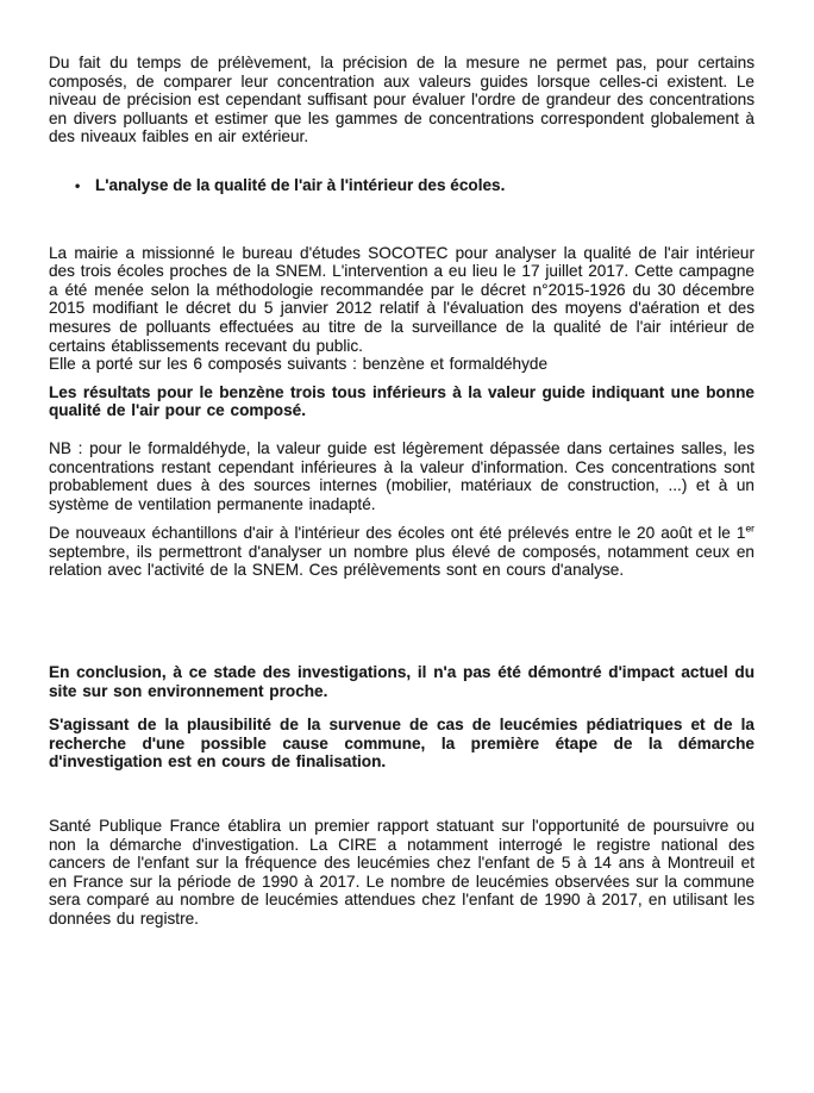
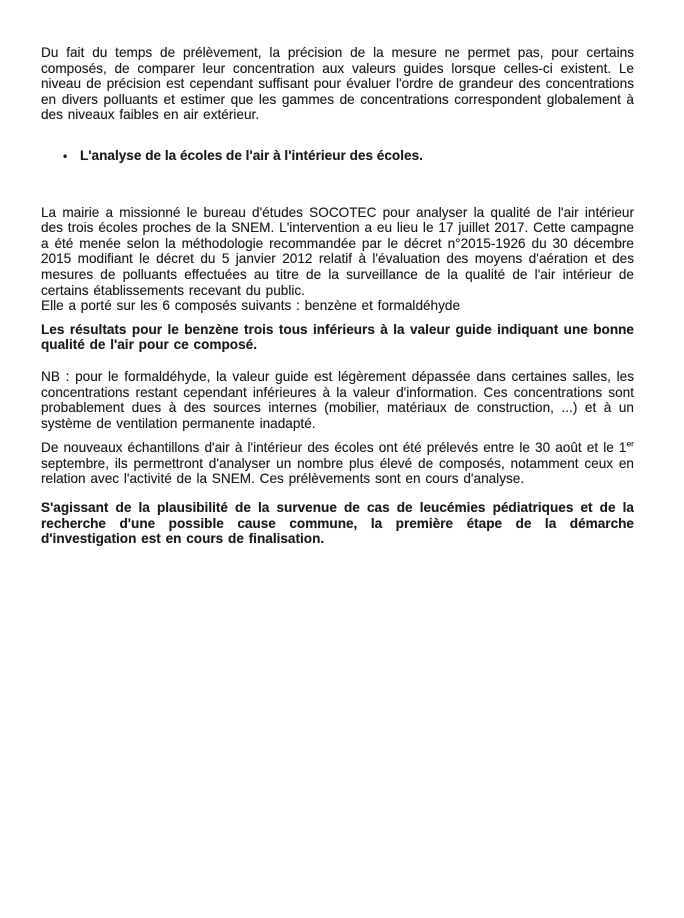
  Du fait du temps de prélèvement, la précision de la mesure ne permet pas, pour certains composés, de comparer leur concentration aux valeurs guides lorsque celles-ci existent. Le niveau de précision est cependant suffisant pour évaluer l'ordre de grandeur des concentrations en divers polluants et estimer que les gammes de concentrations correspondent globalement à des niveaux faibles en air extérieur.
  •
- L'analyse de la qualité de l'air à l'intérieur des écoles.
+ L'analyse de la écoles de l'air à l'intérieur des écoles.
  La mairie a missionné le bureau d'études SOCOTEC pour analyser la qualité de l'air intérieur des trois écoles proches de la SNEM. L'intervention a eu lieu le 17 juillet 2017. Cette campagne a été menée selon la méthodologie recommandée par le décret n°2015-1926 du 30 décembre 2015 modifiant le décret du 5 janvier 2012 relatif à l'évaluation des moyens d'aération et des mesures de polluants effectuées au titre de la surveillance de la qualité de l'air intérieur de certains établissements recevant du public.
  Elle a porté sur les 6 composés suivants : benzène et formaldéhyde
  Les résultats pour le benzène trois tous inférieurs à la valeur guide indiquant une bonne qualité de l'air pour ce composé.
  NB : pour le formaldéhyde, la valeur guide est légèrement dépassée dans certaines salles, les concentrations restant cependant inférieures à la valeur d'information. Ces concentrations sont probablement dues à des sources internes (mobilier, matériaux de construction, ...) et à un système de ventilation permanente inadapté.
- De nouveaux échantillons d'air à l'intérieur des écoles ont été prélevés entre le 20 août et le 1er septembre, ils permettront d'analyser un nombre plus élevé de composés, notamment ceux en relation avec l'activité de la SNEM. Ces prélèvements sont en cours d'analyse.
+ De nouveaux échantillons d'air à l'intérieur des écoles ont été prélevés entre le 30 août et le 1er septembre, ils permettront d'analyser un nombre plus élevé de composés, notamment ceux en relation avec l'activité de la SNEM. Ces prélèvements sont en cours d'analyse.
- En conclusion, à ce stade des investigations, il n'a pas été démontré d'impact actuel du site sur son environnement proche.
  S'agissant de la plausibilité de la survenue de cas de leucémies pédiatriques et de la recherche d'une possible cause commune, la première étape de la démarche d'investigation est en cours de finalisation.
- Santé Publique France établira un premier rapport statuant sur l'opportunité de poursuivre ou non la démarche d'investigation. La CIRE a notamment interrogé le registre national des cancers de l'enfant sur la fréquence des leucémies chez l'enfant de 5 à 14 ans à Montreuil et en France sur la période de 1990 à 2017. Le nombre de leucémies observées sur la commune sera comparé au nombre de leucémies attendues chez l'enfant de 1990 à 2017, en utilisant les données du registre.
